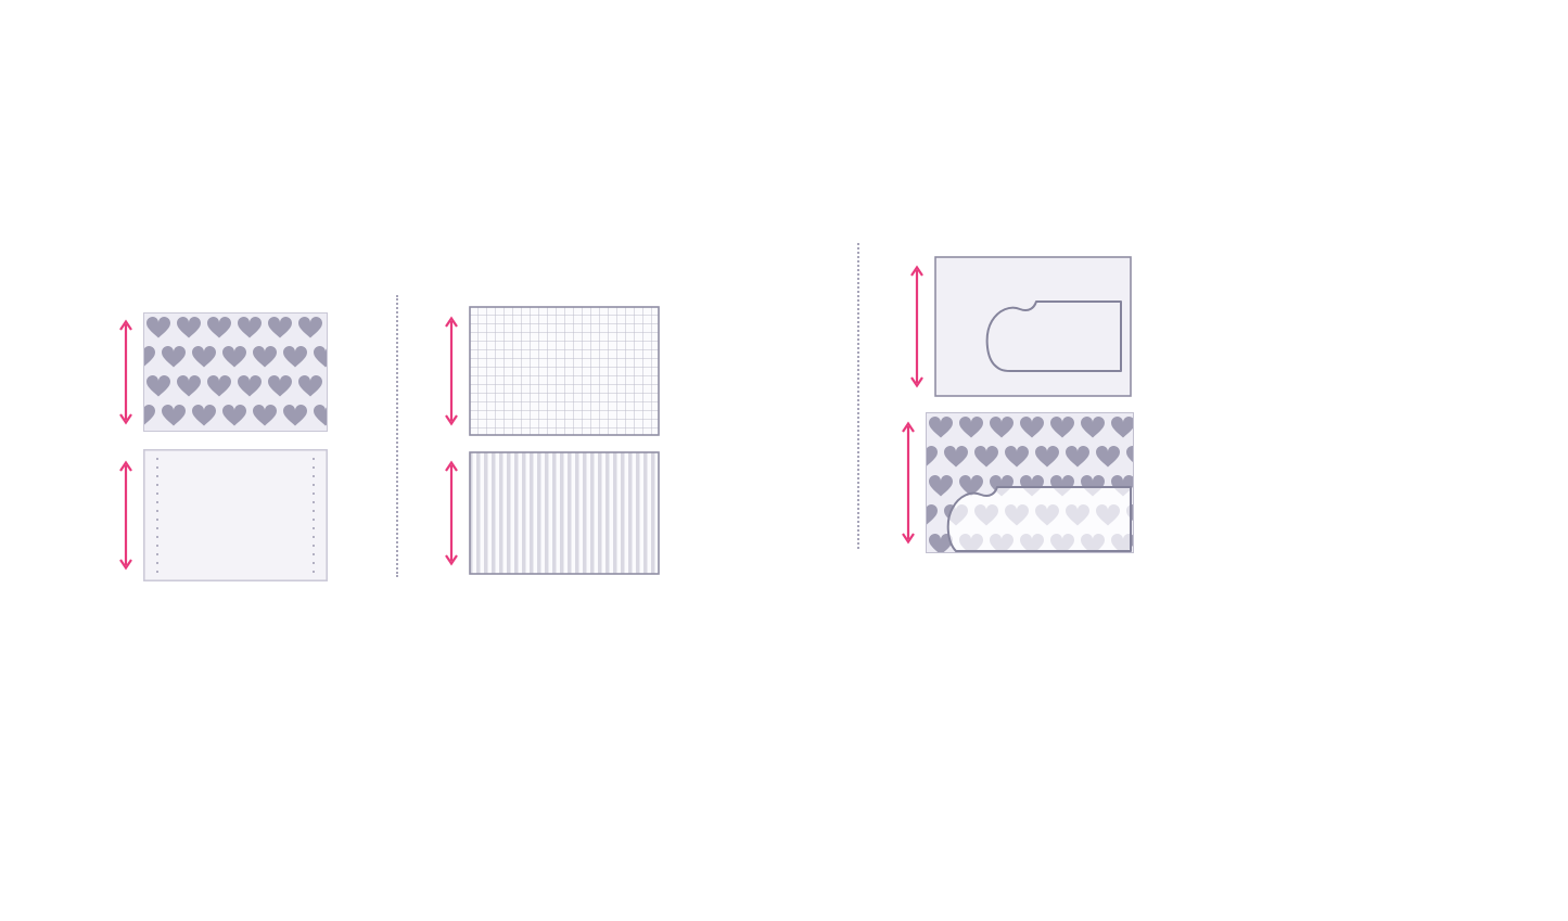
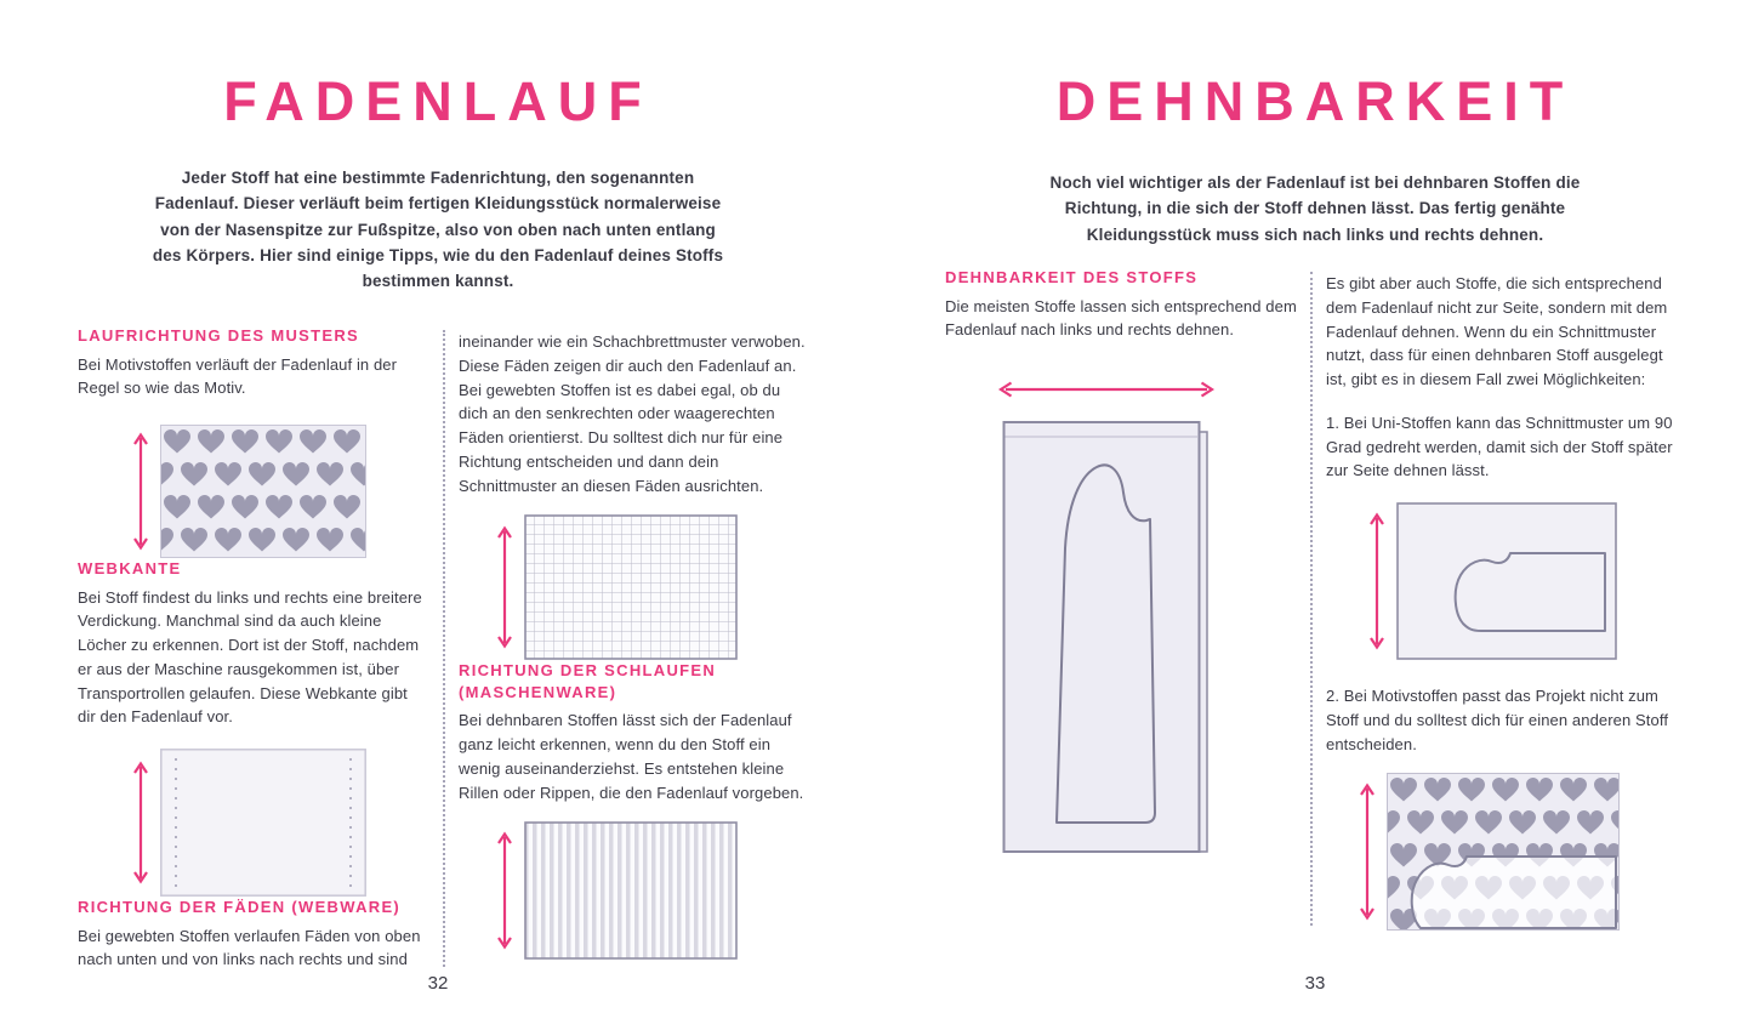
+ FADENLAUF
+ Jeder Stoff hat eine bestimmte Fadenrichtung, den sogenannten Fadenlauf. Dieser verläuft beim fertigen Kleidungsstück normalerweise von der Nasenspitze zur Fußspitze, also von oben nach unten entlang des Körpers. Hier sind einige Tipps, wie du den Fadenlauf deines Stoffs bestimmen kannst.
+ LAUFRICHTUNG DES MUSTERS
+ Bei Motivstoffen verläuft der Fadenlauf in der Regel so wie das Motiv.
+ WEBKANTE
+ Bei Stoff findest du links und rechts eine breitere Verdickung. Manchmal sind da auch kleine Löcher zu erkennen. Dort ist der Stoff, nachdem er aus der Maschine rausgekommen ist, über Transportrollen gelaufen. Diese Webkante gibt dir den Fadenlauf vor.
+ RICHTUNG DER FÄDEN (WEBWARE)
+ Bei gewebten Stoffen verlaufen Fäden von oben nach unten und von links nach rechts und sind
+ ineinander wie ein Schachbrettmuster verwoben. Diese Fäden zeigen dir auch den Fadenlauf an. Bei gewebten Stoffen ist es dabei egal, ob du dich an den senkrechten oder waagerechten Fäden orientierst. Du solltest dich nur für eine Richtung entscheiden und dann dein Schnittmuster an diesen Fäden ausrichten.
+ RICHTUNG DER SCHLAUFEN (MASCHENWARE)
+ Bei dehnbaren Stoffen lässt sich der Fadenlauf ganz leicht erkennen, wenn du den Stoff ein wenig auseinanderziehst. Es entstehen kleine Rillen oder Rippen, die den Fadenlauf vorgeben.
+ 32
+ DEHNBARKEIT
+ Noch viel wichtiger als der Fadenlauf ist bei dehnbaren Stoffen die Richtung, in die sich der Stoff dehnen lässt. Das fertig genähte Kleidungsstück muss sich nach links und rechts dehnen.
+ DEHNBARKEIT DES STOFFS
+ Die meisten Stoffe lassen sich entsprechend dem Fadenlauf nach links und rechts dehnen.
+ Es gibt aber auch Stoffe, die sich entsprechend dem Fadenlauf nicht zur Seite, sondern mit dem Fadenlauf dehnen. Wenn du ein Schnittmuster nutzt, dass für einen dehnbaren Stoff ausgelegt ist, gibt es in diesem Fall zwei Möglichkeiten:
+ 1. Bei Uni-Stoffen kann das Schnittmuster um 90 Grad gedreht werden, damit sich der Stoff später zur Seite dehnen lässt.
+ 2. Bei Motivstoffen passt das Projekt nicht zum Stoff und du solltest dich für einen anderen Stoff entscheiden.
+ 33
